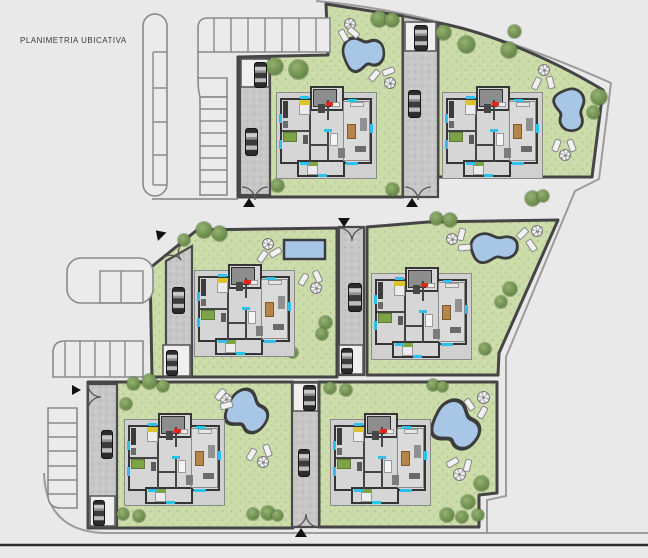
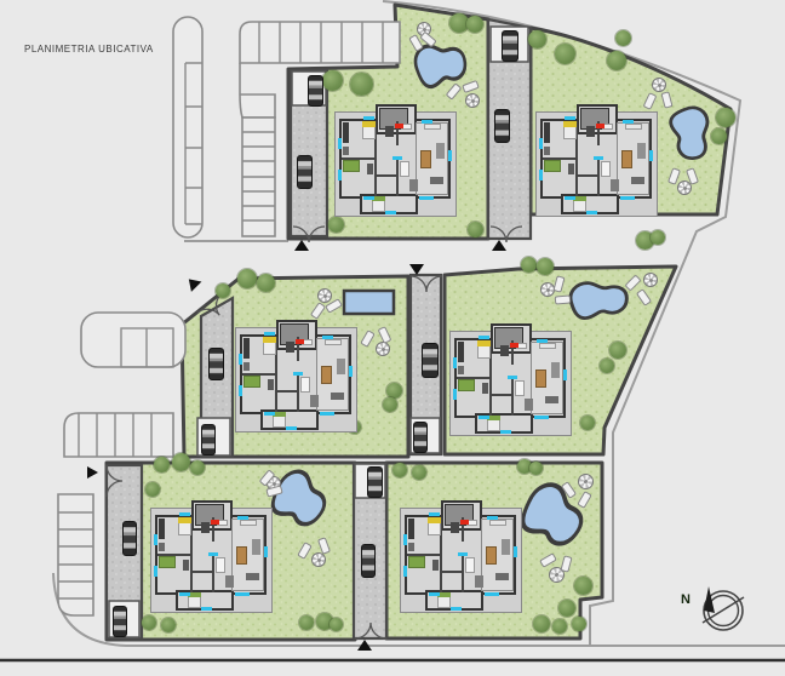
  PLANIMETRIA UBICATIVA
+ N
